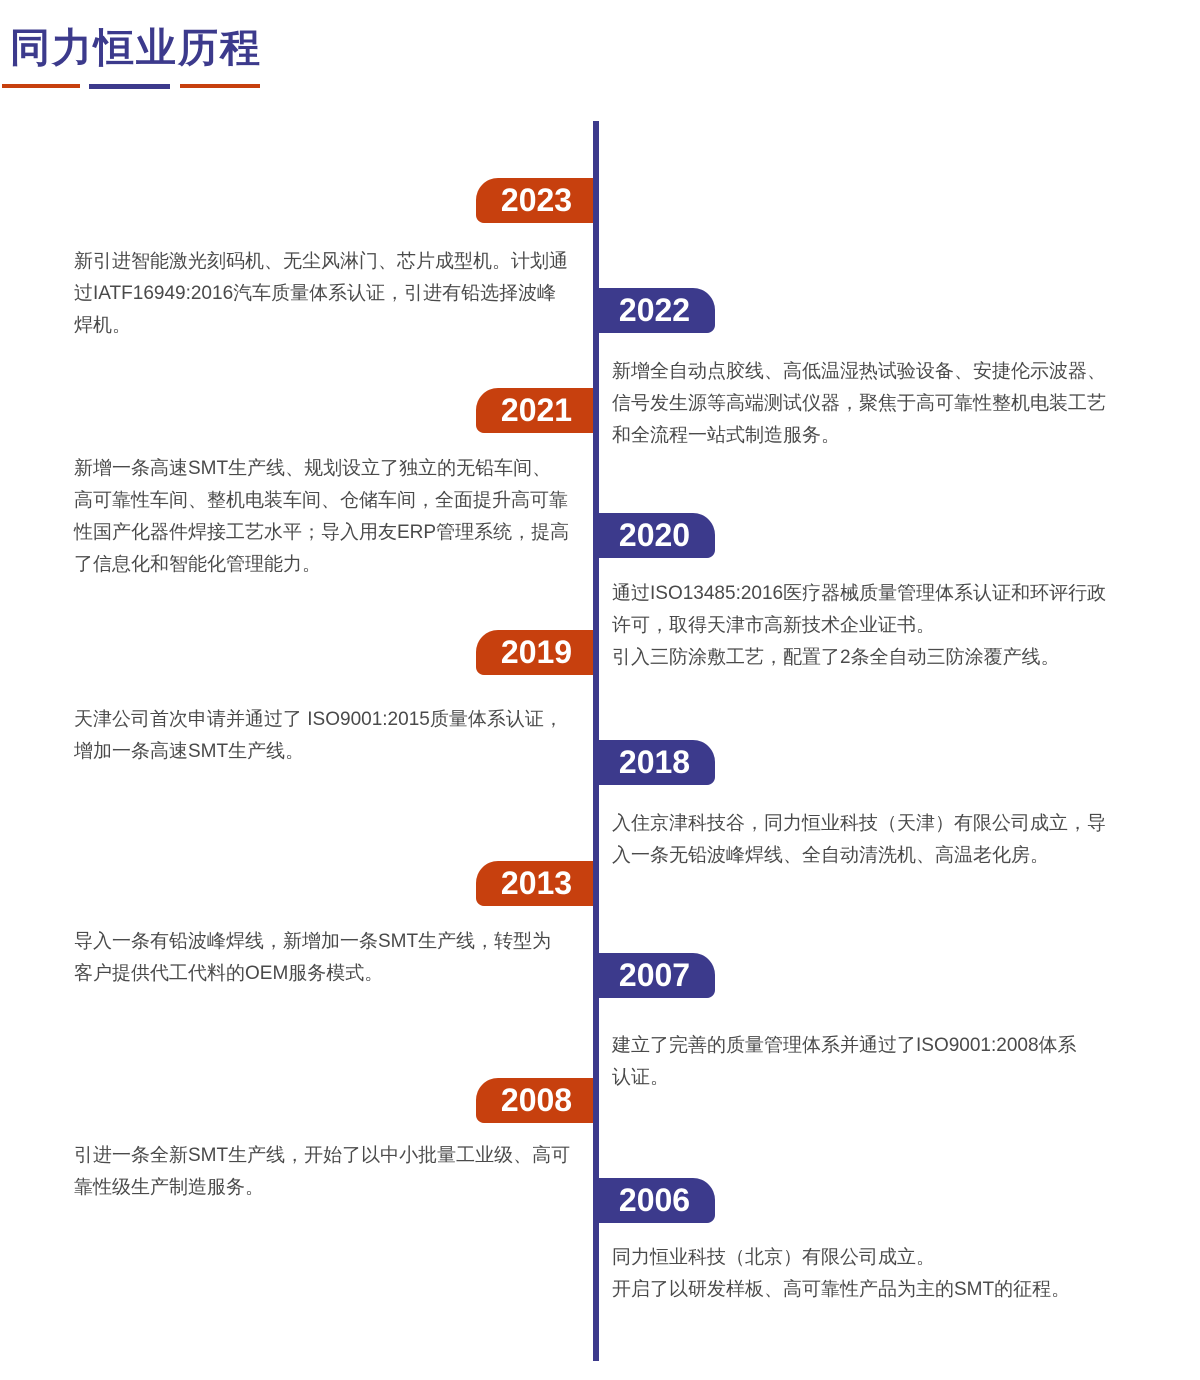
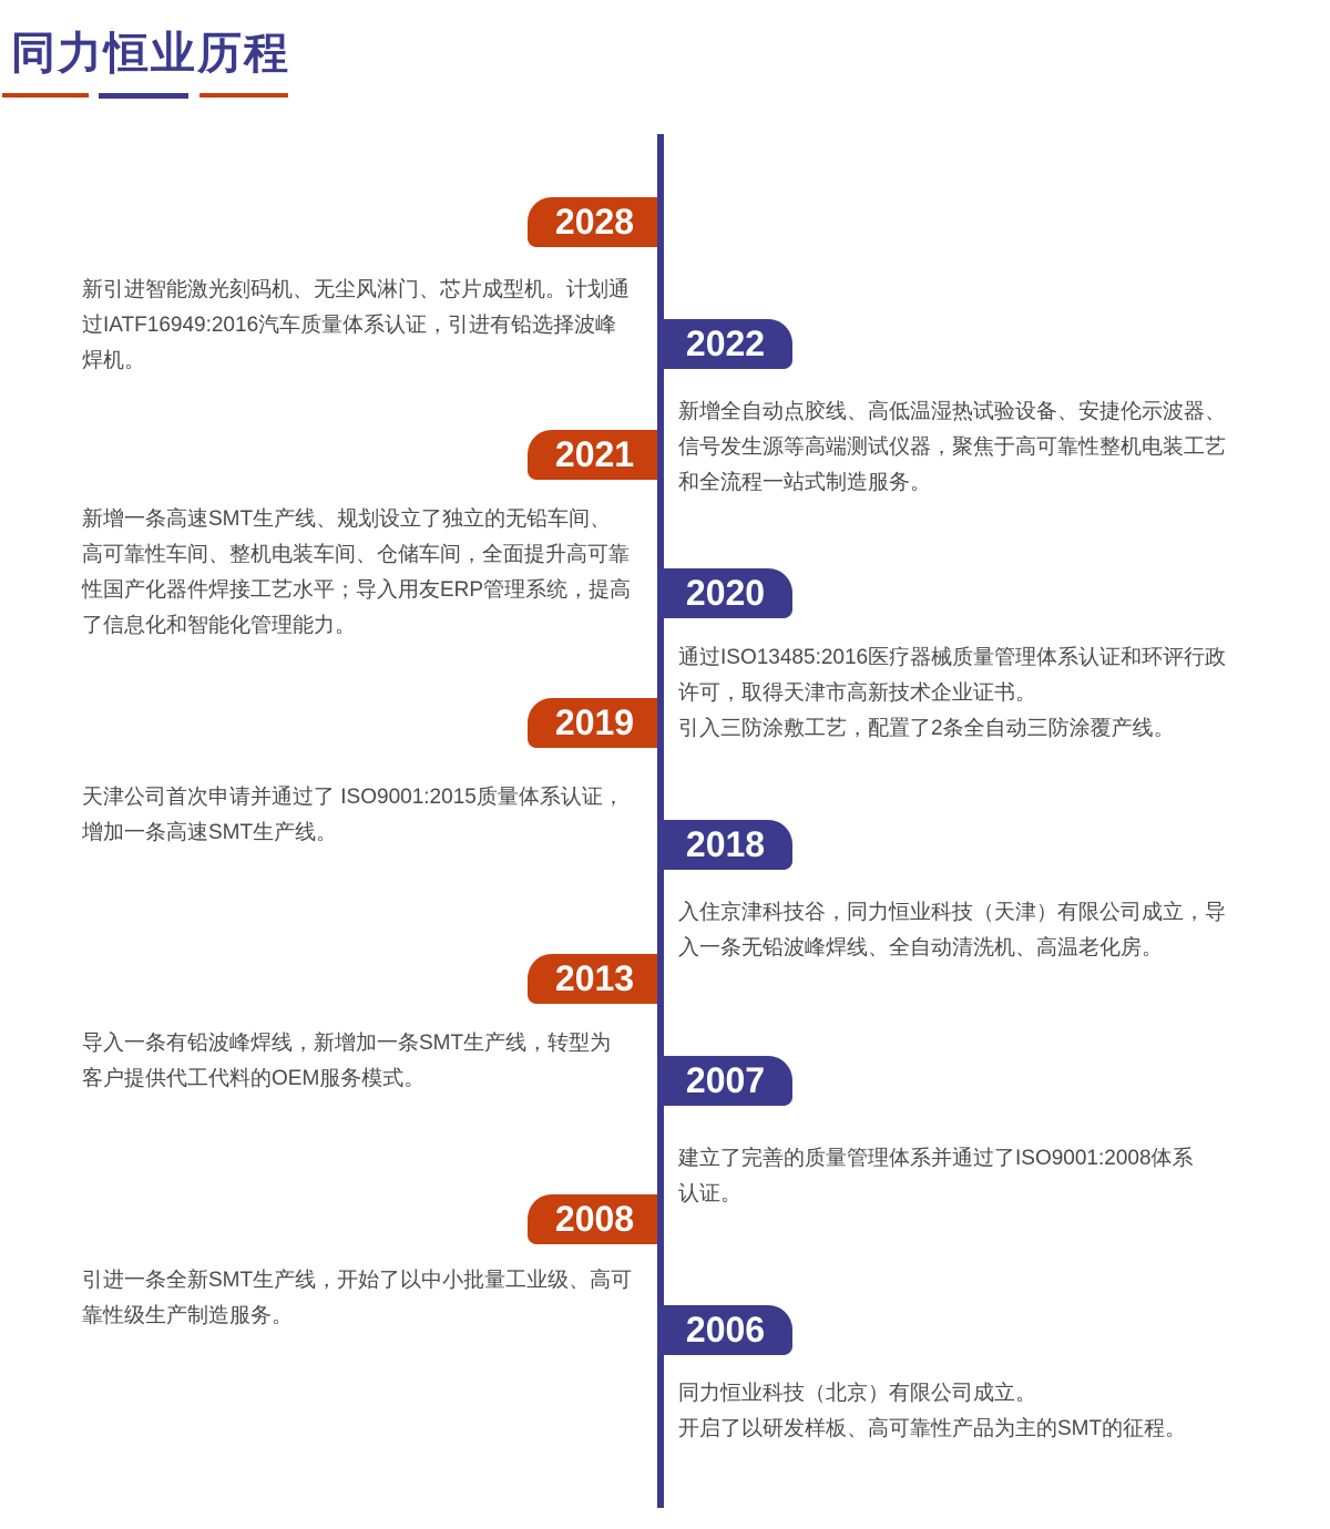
  同力恒业历程
- 2023
+ 2028
  新引进智能激光刻码机、无尘风淋门、芯片成型机。计划通
  过IATF16949:2016汽车质量体系认证，引进有铅选择波峰
  焊机。
  2022
  新增全自动点胶线、高低温湿热试验设备、安捷伦示波器、
  信号发生源等高端测试仪器，聚焦于高可靠性整机电装工艺
  和全流程一站式制造服务。
  2021
  新增一条高速SMT生产线、规划设立了独立的无铅车间、
  高可靠性车间、整机电装车间、仓储车间，全面提升高可靠
  性国产化器件焊接工艺水平；导入用友ERP管理系统，提高
  了信息化和智能化管理能力。
  2020
  通过ISO13485:2016医疗器械质量管理体系认证和环评行政
  许可，取得天津市高新技术企业证书。
  引入三防涂敷工艺，配置了2条全自动三防涂覆产线。
  2019
  天津公司首次申请并通过了 ISO9001:2015质量体系认证，
  增加一条高速SMT生产线。
  2018
  入住京津科技谷，同力恒业科技（天津）有限公司成立，导
  入一条无铅波峰焊线、全自动清洗机、高温老化房。
  2013
  导入一条有铅波峰焊线，新增加一条SMT生产线，转型为
  客户提供代工代料的OEM服务模式。
  2007
  建立了完善的质量管理体系并通过了ISO9001:2008体系
  认证。
  2008
  引进一条全新SMT生产线，开始了以中小批量工业级、高可
  靠性级生产制造服务。
  2006
  同力恒业科技（北京）有限公司成立。
  开启了以研发样板、高可靠性产品为主的SMT的征程。
